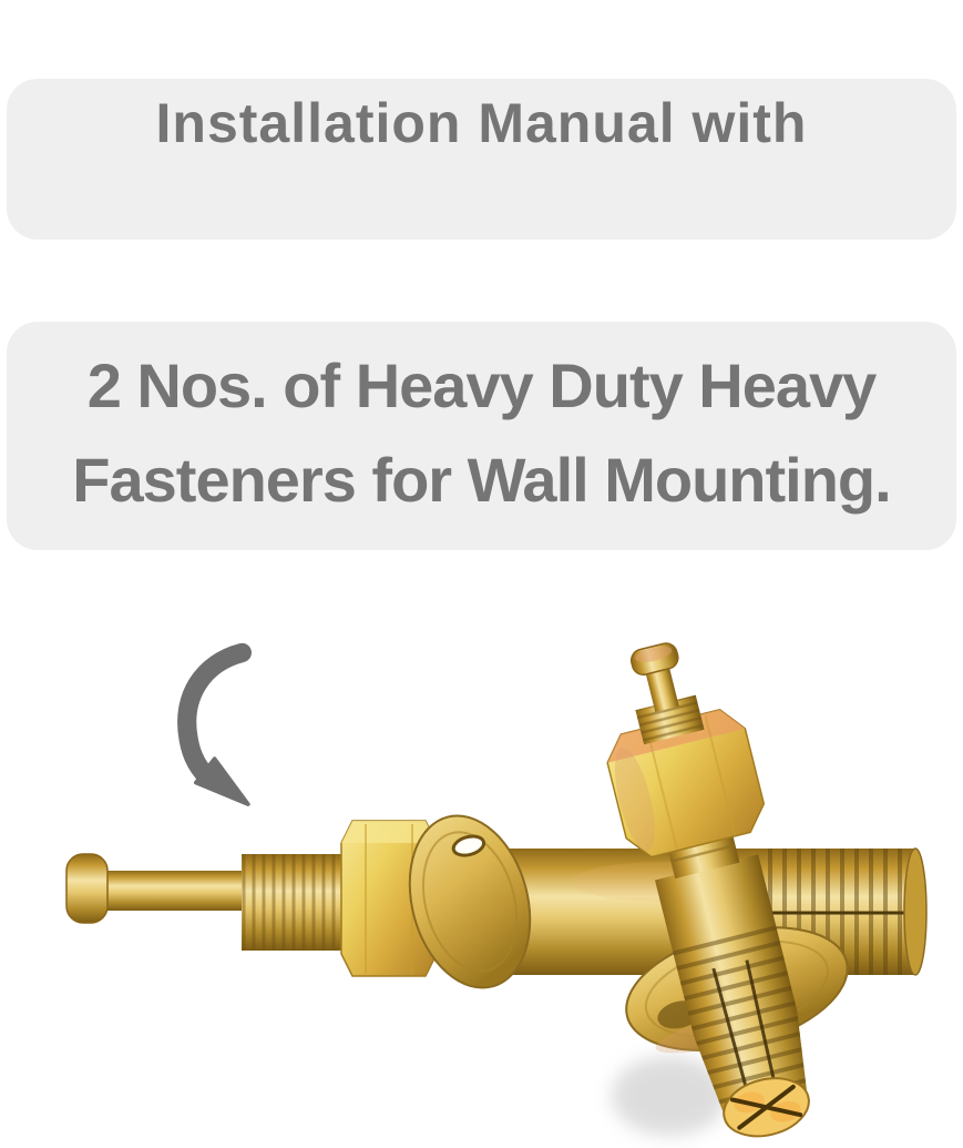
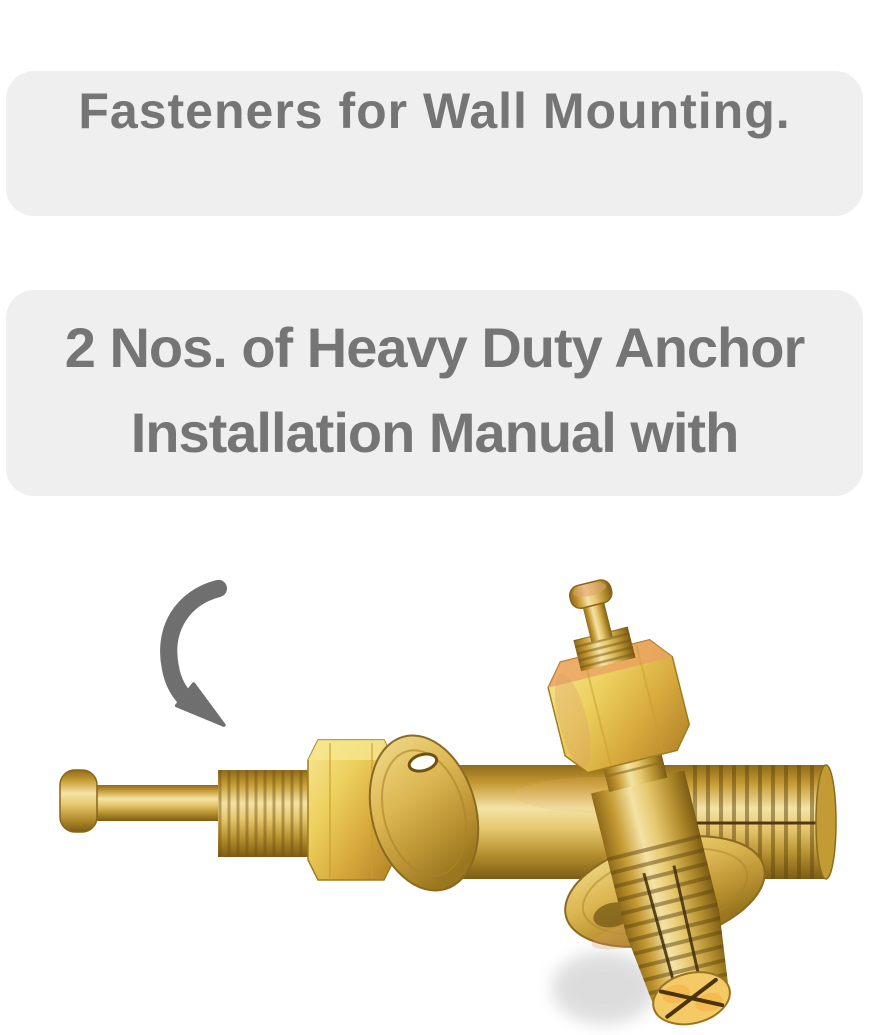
- Installation Manual with
+ Fasteners for Wall Mounting.
- 2 Nos. of Heavy Duty Heavy
+ 2 Nos. of Heavy Duty Anchor
- Fasteners for Wall Mounting.
+ Installation Manual with
